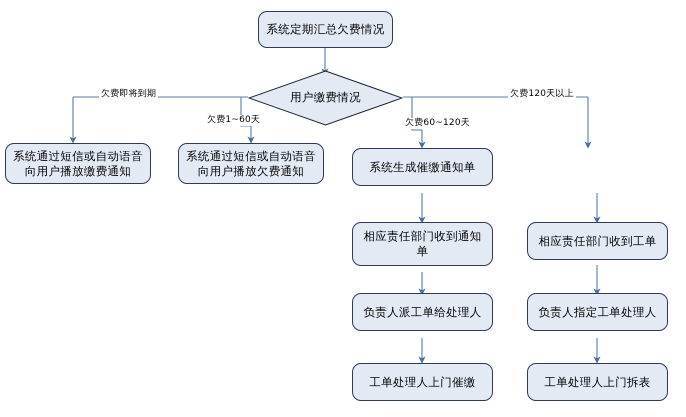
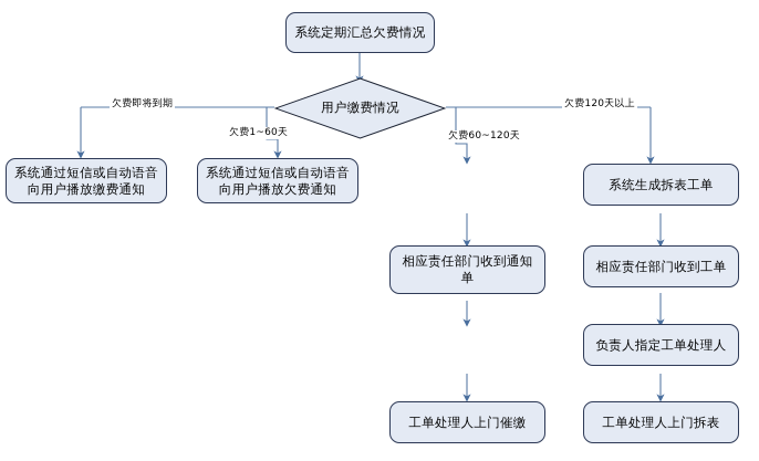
  系统定期汇总欠费情况
  用户缴费情况
  欠费即将到期
  欠费1~60天
  欠费60~120天
  欠费120天以上
  系统通过短信或自动语音向用户播放缴费通知
  系统通过短信或自动语音向用户播放欠费通知
- 系统生成催缴通知单
  相应责任部门收到通知单
- 负责人派工单给处理人
  工单处理人上门催缴
+ 系统生成拆表工单
  相应责任部门收到工单
  负责人指定工单处理人
  工单处理人上门拆表
